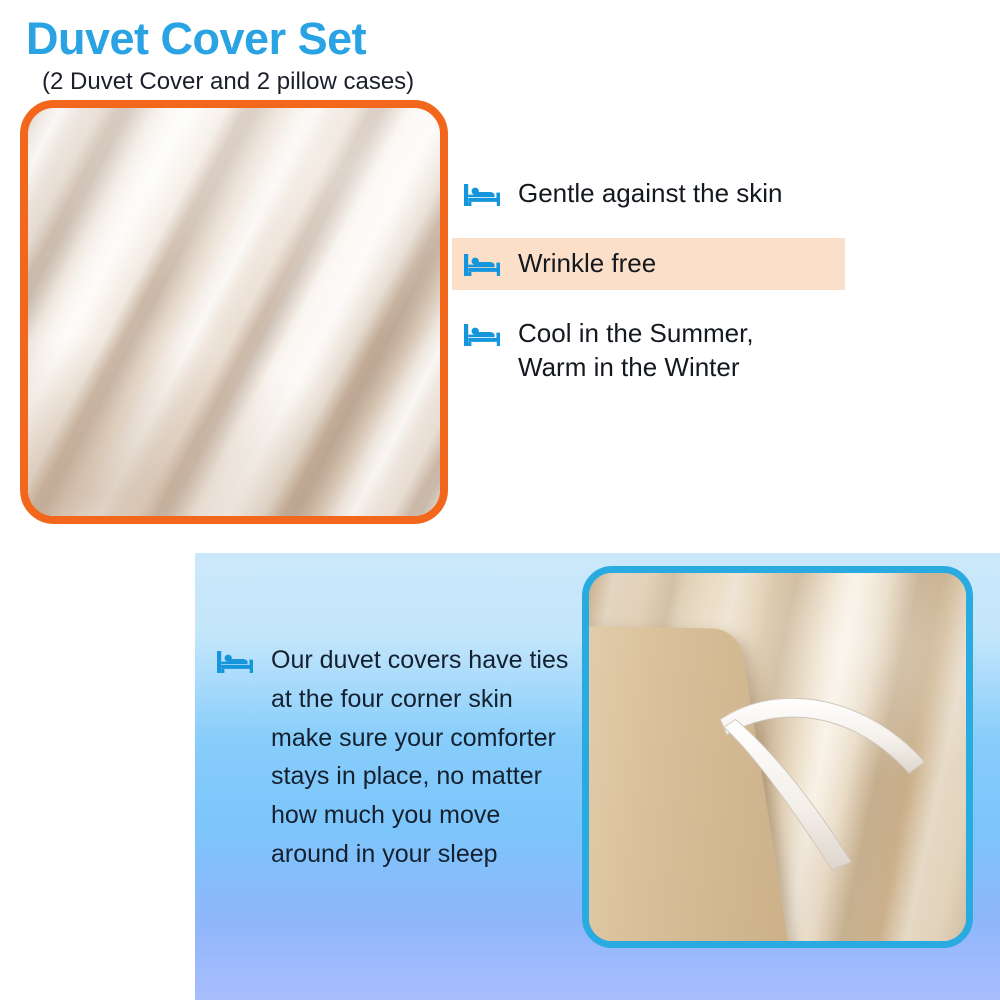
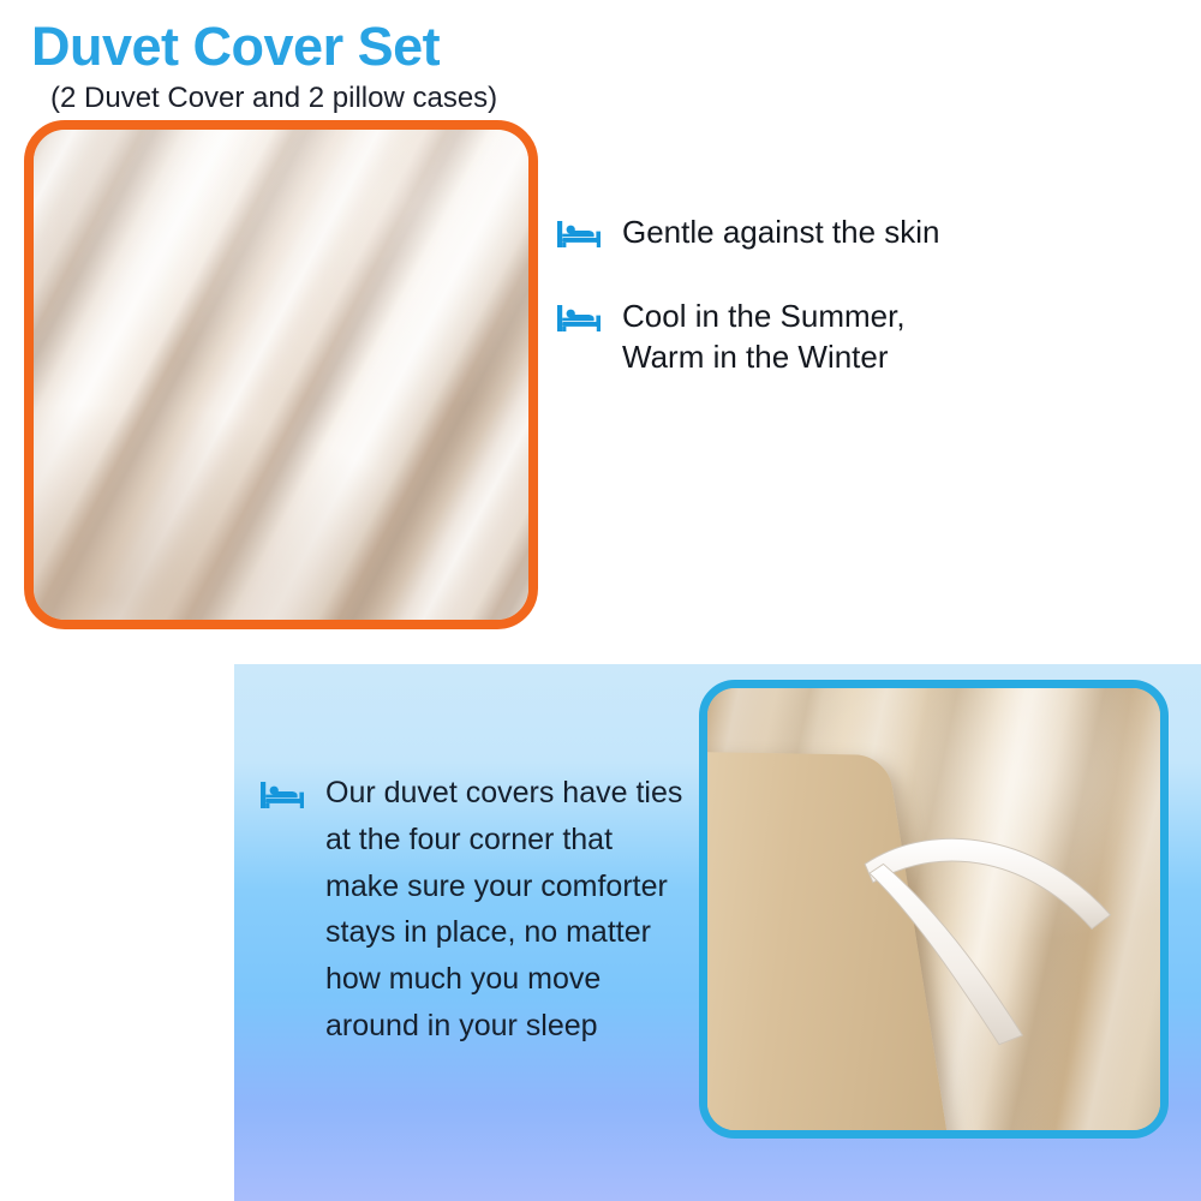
  Duvet Cover Set
  (2 Duvet Cover and 2 pillow cases)
  Gentle against the skin
- Wrinkle free
  Cool in the Summer,
  Warm in the Winter
- Our duvet covers have ties at the four corner skin make sure your comforter stays in place, no matter how much you move around in your sleep
+ Our duvet covers have ties at the four corner that make sure your comforter stays in place, no matter how much you move around in your sleep
